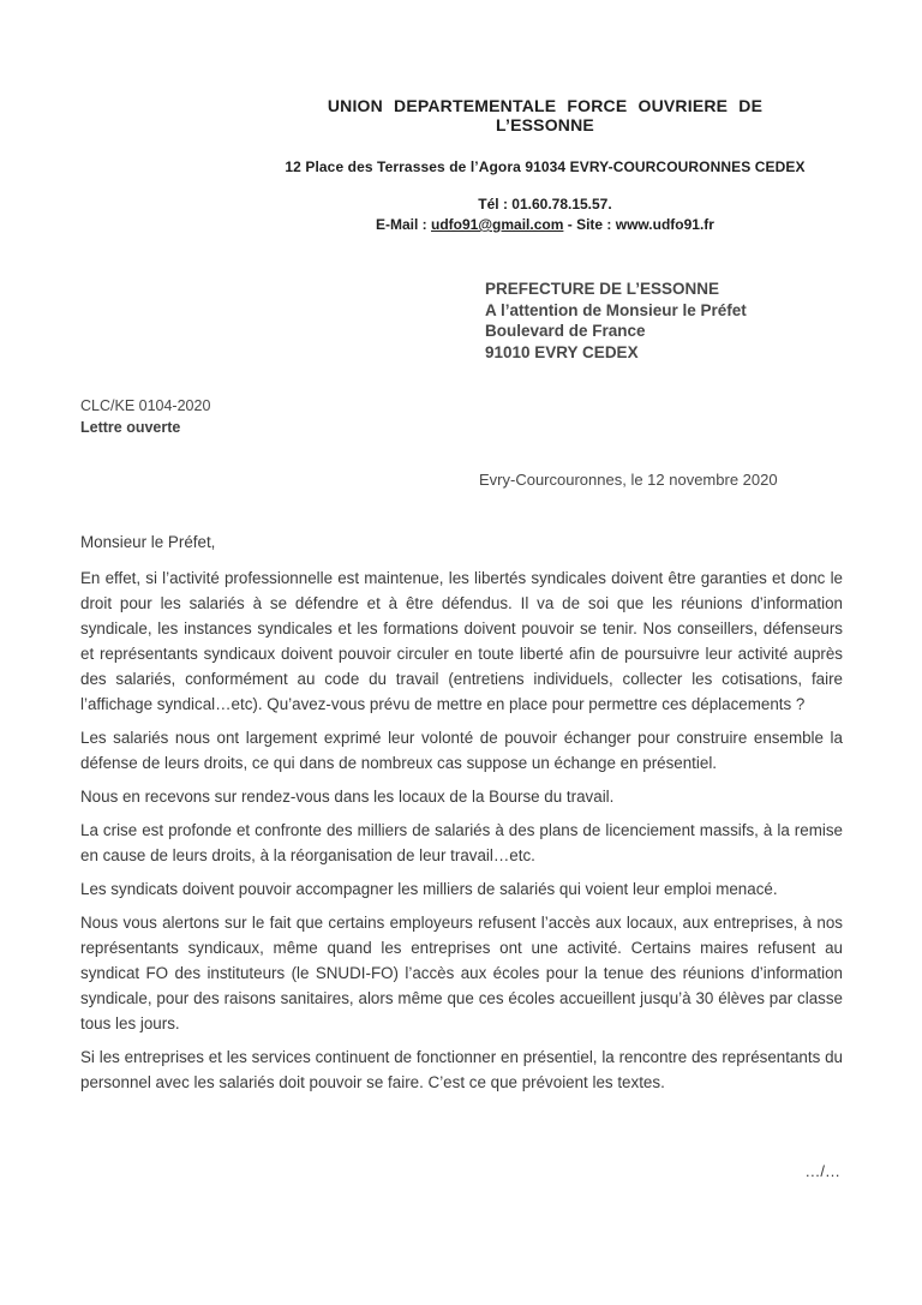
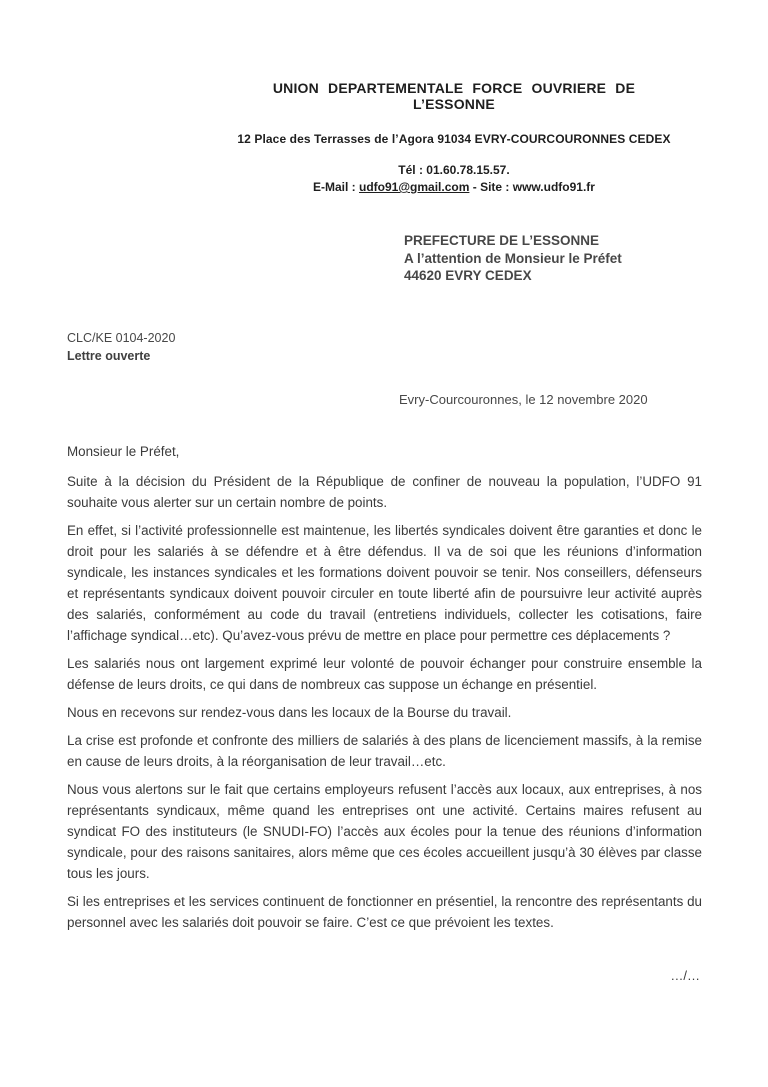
  UNION DEPARTEMENTALE FORCE OUVRIERE DE L’ESSONNE
  12 Place des Terrasses de l’Agora 91034 EVRY-COURCOURONNES CEDEX
  Tél : 01.60.78.15.57.
  E-Mail : udfo91@gmail.com - Site : www.udfo91.fr
  PREFECTURE DE L’ESSONNE
  A l’attention de Monsieur le Préfet
- Boulevard de France
- 91010 EVRY CEDEX
+ 44620 EVRY CEDEX
  CLC/KE 0104-2020
  Lettre ouverte
  Evry-Courcouronnes, le 12 novembre 2020
  Monsieur le Préfet,
+ Suite à la décision du Président de la République de confiner de nouveau la population, l’UDFO 91 souhaite vous alerter sur un certain nombre de points.
  En effet, si l’activité professionnelle est maintenue, les libertés syndicales doivent être garanties et donc le droit pour les salariés à se défendre et à être défendus. Il va de soi que les réunions d’information syndicale, les instances syndicales et les formations doivent pouvoir se tenir. Nos conseillers, défenseurs et représentants syndicaux doivent pouvoir circuler en toute liberté afin de poursuivre leur activité auprès des salariés, conformément au code du travail (entretiens individuels, collecter les cotisations, faire l’affichage syndical…etc). Qu’avez-vous prévu de mettre en place pour permettre ces déplacements ?
  Les salariés nous ont largement exprimé leur volonté de pouvoir échanger pour construire ensemble la défense de leurs droits, ce qui dans de nombreux cas suppose un échange en présentiel.
  Nous en recevons sur rendez-vous dans les locaux de la Bourse du travail.
  La crise est profonde et confronte des milliers de salariés à des plans de licenciement massifs, à la remise en cause de leurs droits, à la réorganisation de leur travail…etc.
- Les syndicats doivent pouvoir accompagner les milliers de salariés qui voient leur emploi menacé.
  Nous vous alertons sur le fait que certains employeurs refusent l’accès aux locaux, aux entreprises, à nos représentants syndicaux, même quand les entreprises ont une activité. Certains maires refusent au syndicat FO des instituteurs (le SNUDI-FO) l’accès aux écoles pour la tenue des réunions d’information syndicale, pour des raisons sanitaires, alors même que ces écoles accueillent jusqu’à 30 élèves par classe tous les jours.
  Si les entreprises et les services continuent de fonctionner en présentiel, la rencontre des représentants du personnel avec les salariés doit pouvoir se faire. C’est ce que prévoient les textes.
  …/…
